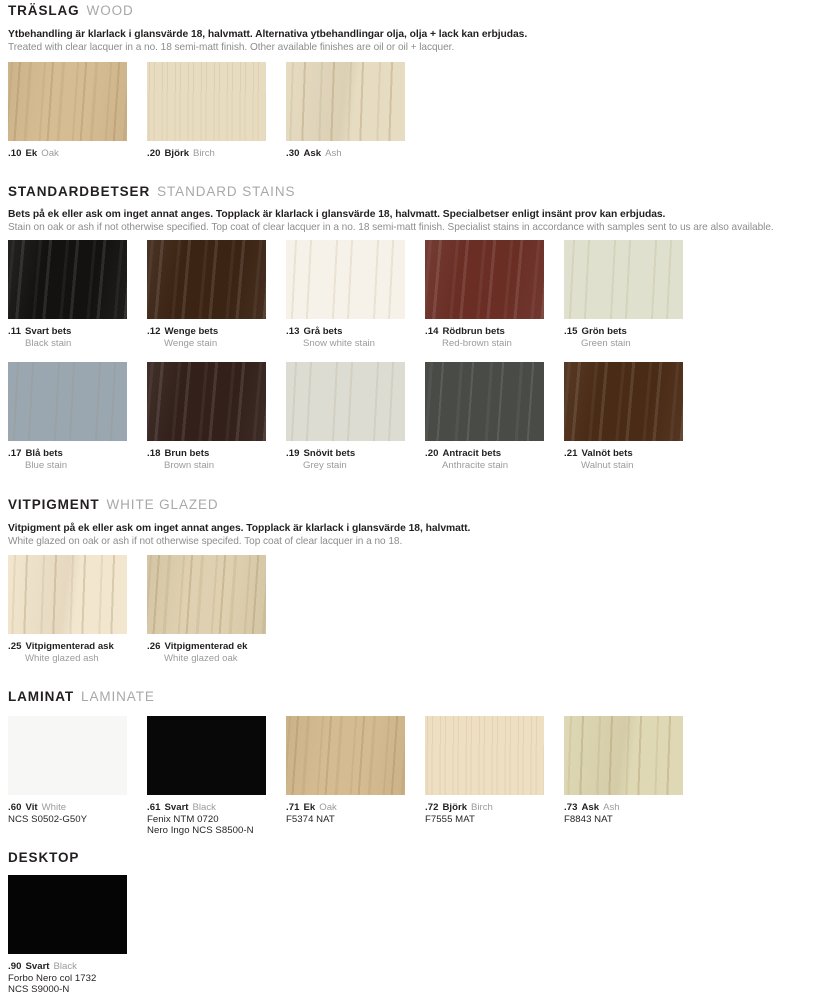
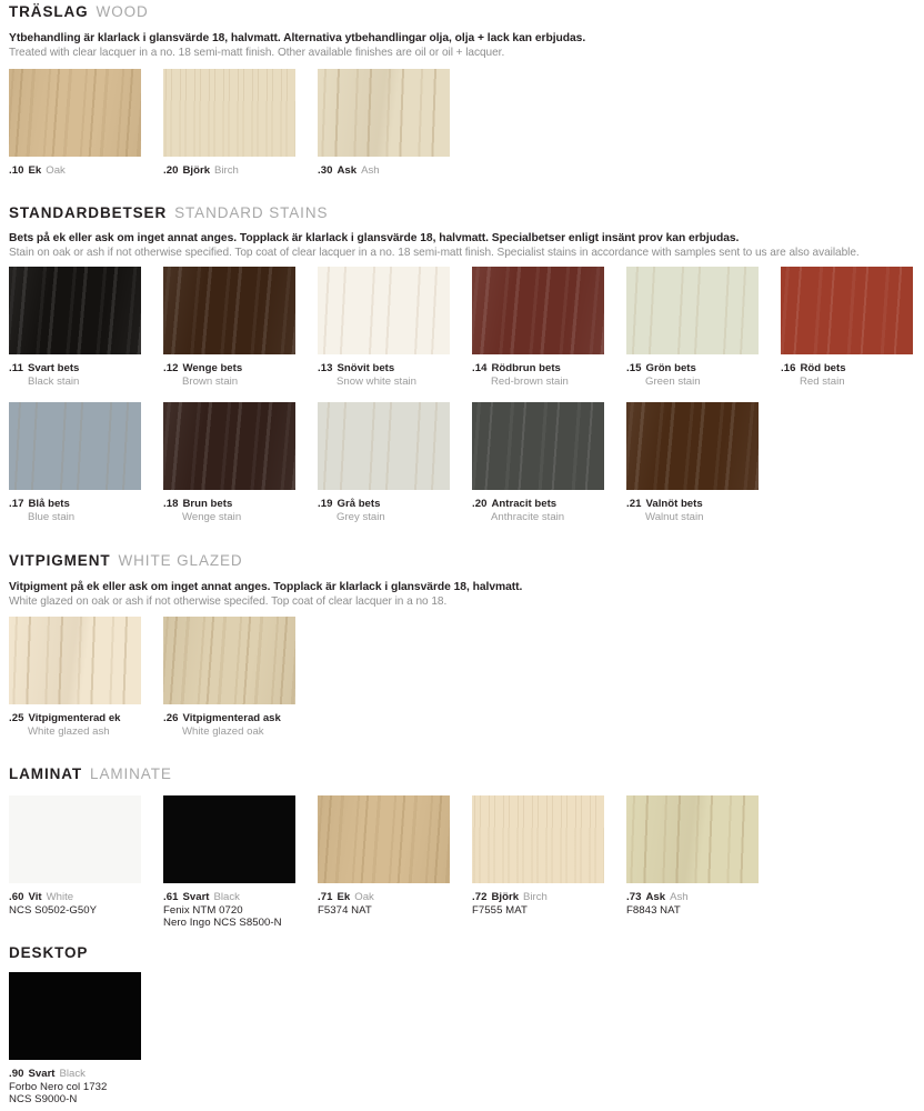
  TRÄSLAG WOOD
  Ytbehandling är klarlack i glansvärde 18, halvmatt. Alternativa ytbehandlingar olja, olja + lack kan erbjudas.
  Treated with clear lacquer in a no. 18 semi-matt finish. Other available finishes are oil or oil + lacquer.
  .10 Ek Oak
  .20 Björk Birch
  .30 Ask Ash
  STANDARDBETSER STANDARD STAINS
  Bets på ek eller ask om inget annat anges. Topplack är klarlack i glansvärde 18, halvmatt. Specialbetser enligt insänt prov kan erbjudas.
  Stain on oak or ash if not otherwise specified. Top coat of clear lacquer in a no. 18 semi-matt finish. Specialist stains in accordance with samples sent to us are also available.
  .11 Svart bets
  Black stain
  .12 Wenge bets
- Wenge stain
+ Brown stain
- .13 Grå bets
+ .13 Snövit bets
  Snow white stain
  .14 Rödbrun bets
  Red-brown stain
  .15 Grön bets
  Green stain
+ .16 Röd bets
+ Red stain
  .17 Blå bets
  Blue stain
  .18 Brun bets
- Brown stain
+ Wenge stain
- .19 Snövit bets
+ .19 Grå bets
  Grey stain
  .20 Antracit bets
  Anthracite stain
  .21 Valnöt bets
  Walnut stain
  VITPIGMENT WHITE GLAZED
  Vitpigment på ek eller ask om inget annat anges. Topplack är klarlack i glansvärde 18, halvmatt.
  White glazed on oak or ash if not otherwise specifed. Top coat of clear lacquer in a no 18.
- .25 Vitpigmenterad ask
+ .25 Vitpigmenterad ek
  White glazed ash
- .26 Vitpigmenterad ek
+ .26 Vitpigmenterad ask
  White glazed oak
  LAMINAT LAMINATE
  .60 Vit White
  NCS S0502-G50Y
  .61 Svart Black
  Fenix NTM 0720
  Nero Ingo NCS S8500-N
  .71 Ek Oak
  F5374 NAT
  .72 Björk Birch
  F7555 MAT
  .73 Ask Ash
  F8843 NAT
  DESKTOP
  .90 Svart Black
  Forbo Nero col 1732
  NCS S9000-N
